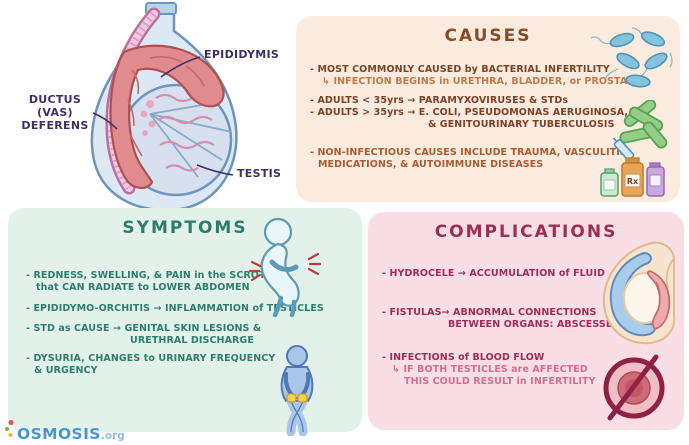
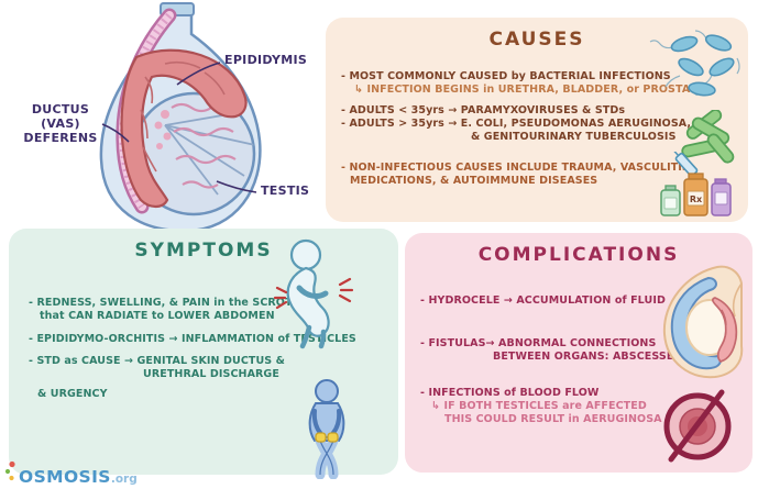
  EPIDIDYMIS
  DUCTUS (VAS)
  DEFERENS
  TESTIS
  CAUSES
- - MOST COMMONLY CAUSED by BACTERIAL INFERTILITY
+ - MOST COMMONLY CAUSED by BACTERIAL INFECTIONS
  ↳ INFECTION BEGINS in URETHRA, BLADDER, or PROSTA
  - ADULTS < 35yrs → PARAMYXOVIRUSES & STDs
  - ADULTS > 35yrs → E. COLI, PSEUDOMONAS AERUGINOSA,
  & GENITOURINARY TUBERCULOSIS
  - NON-INFECTIOUS CAUSES INCLUDE TRAUMA, VASCULITI
  MEDICATIONS, & AUTOIMMUNE DISEASES
  Rx
  SYMPTOMS
  - REDNESS, SWELLING, & PAIN in the SCROT
  that CAN RADIATE to LOWER ABDOMEN
  - EPIDIDYMO-ORCHITIS → INFLAMMATION of TSTCLES
- - STD as CAUSE → GENITAL SKIN LESIONS &
+ - STD as CAUSE → GENITAL SKIN DUCTUS &
  URETHRAL DISCHARGE
- - DYSURIA, CHANGES to URINARY FREQUENCY
  & URGENCY
  COMPLICATIONS
  - HYDROCELE → ACCUMULATION of FLUID
  - FISTULAS→ ABNORMAL CONNECTIONS
  BETWEEN ORGANS: ABSCESSE
  - INFECTIONS of BLOOD FLOW
  ↳ IF BOTH TESTICLES are AFFECTED
- THIS COULD RESULT in INFERTILITY
+ THIS COULD RESULT in AERUGINOSA
  OSMOSIS
  .org
